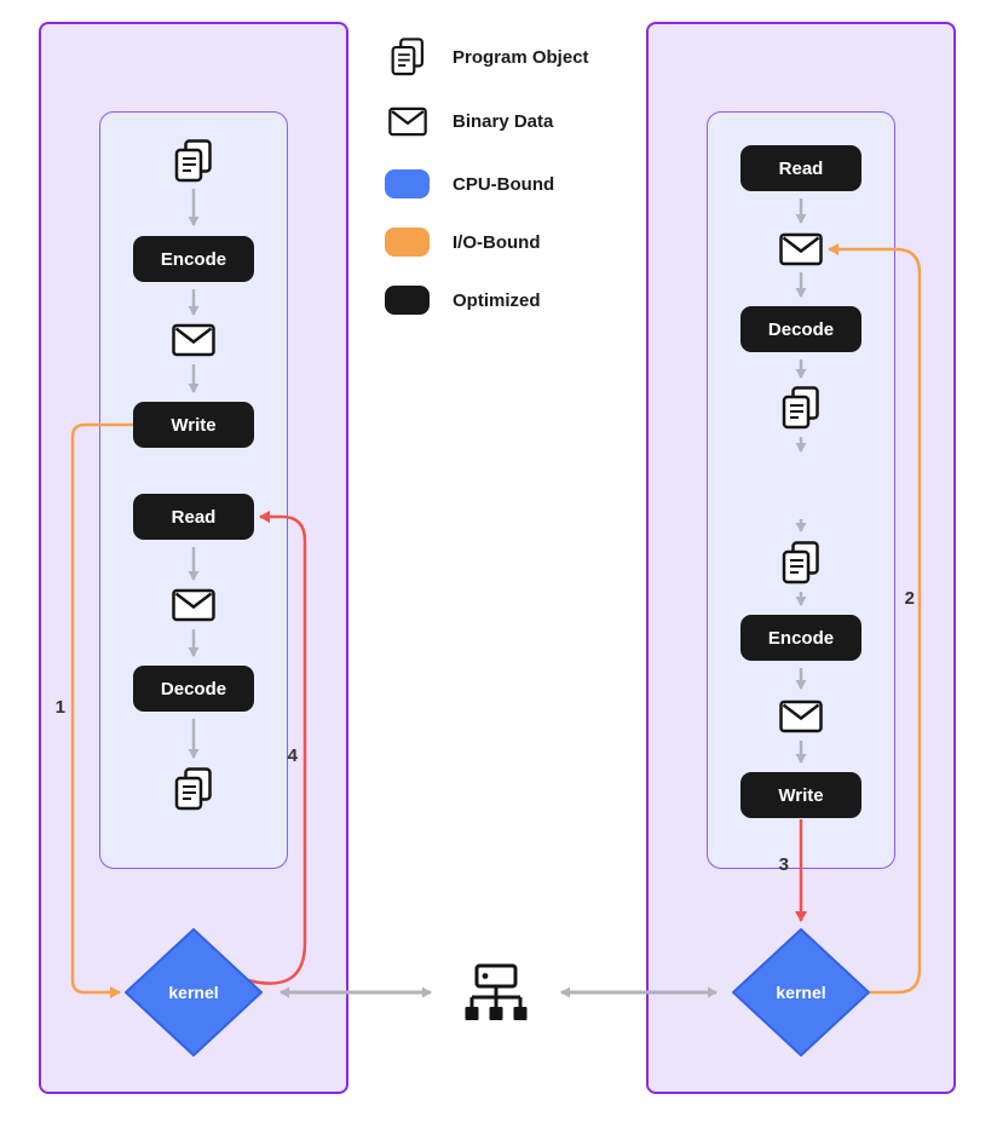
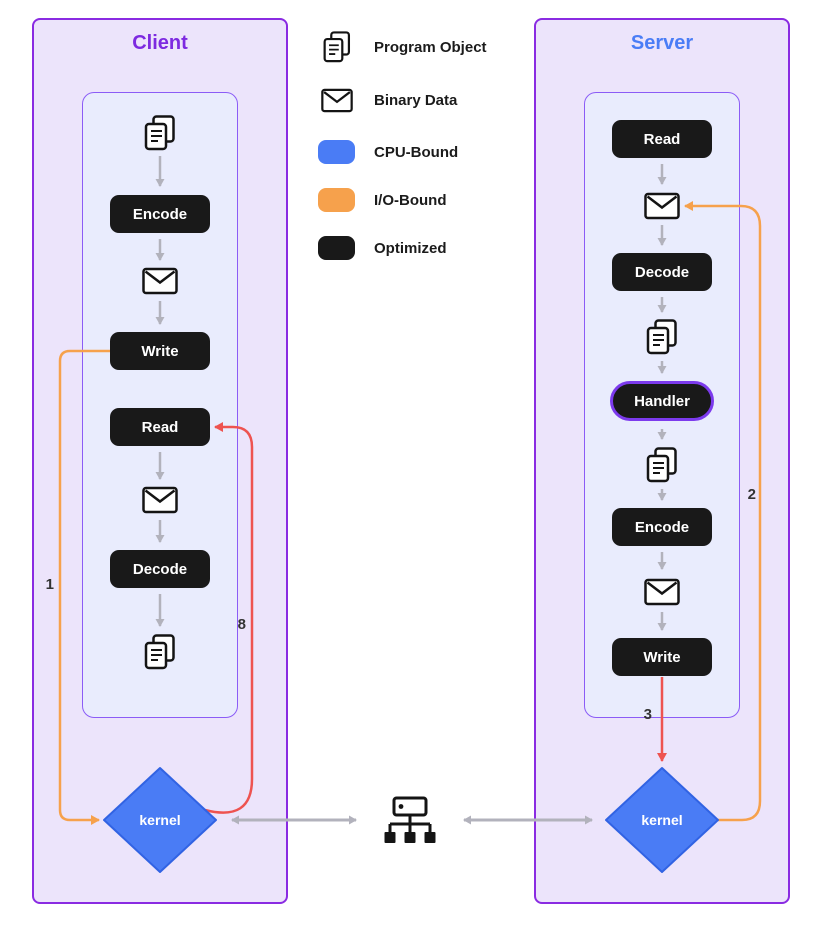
+ Client
+ Server
  Encode
  Write
  Read
  Decode
  kernel
  1
- 4
+ 8
  Program Object
  Binary Data
  CPU-Bound
  I/O-Bound
  Optimized
  Read
  Decode
+ Handler
  Encode
  Write
  kernel
  2
  3
